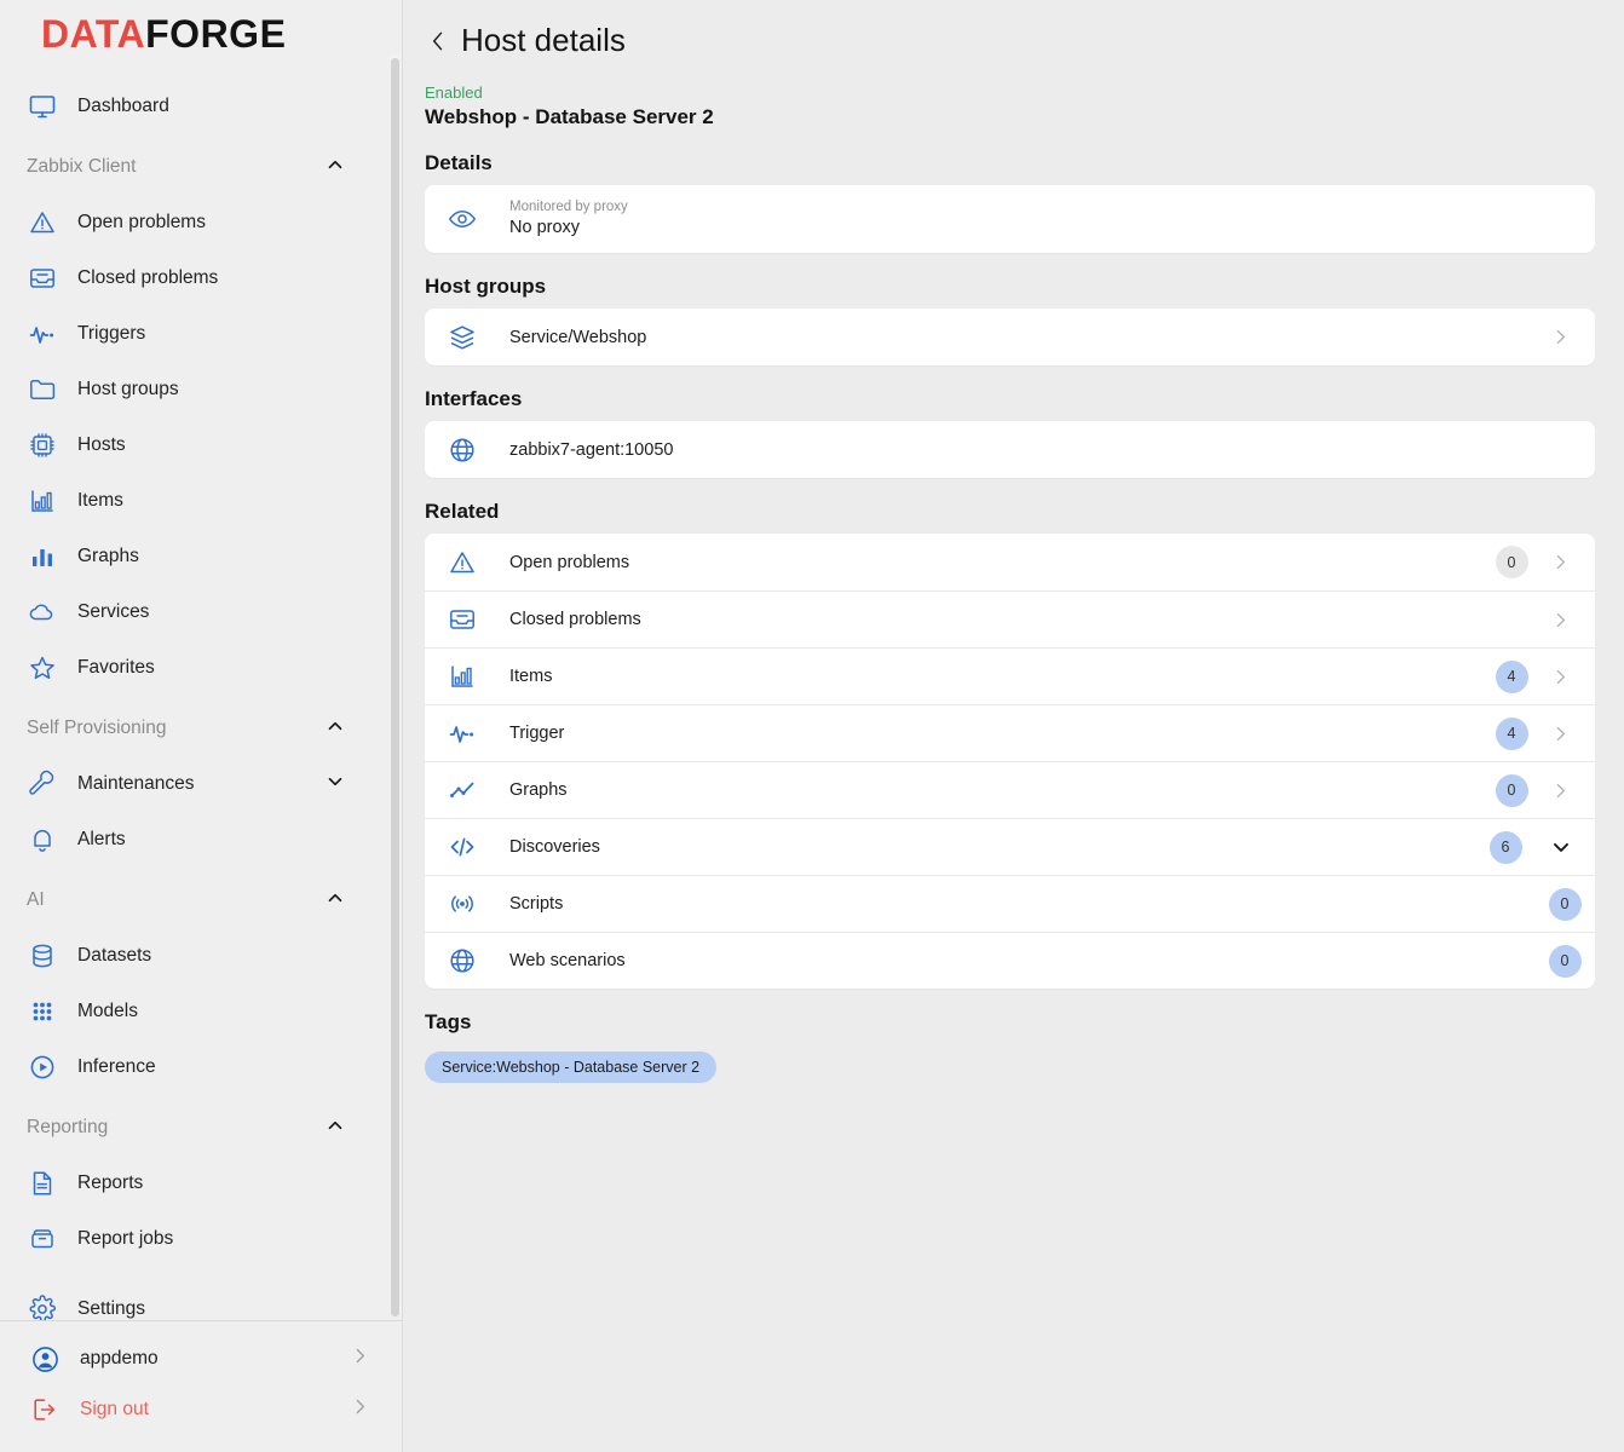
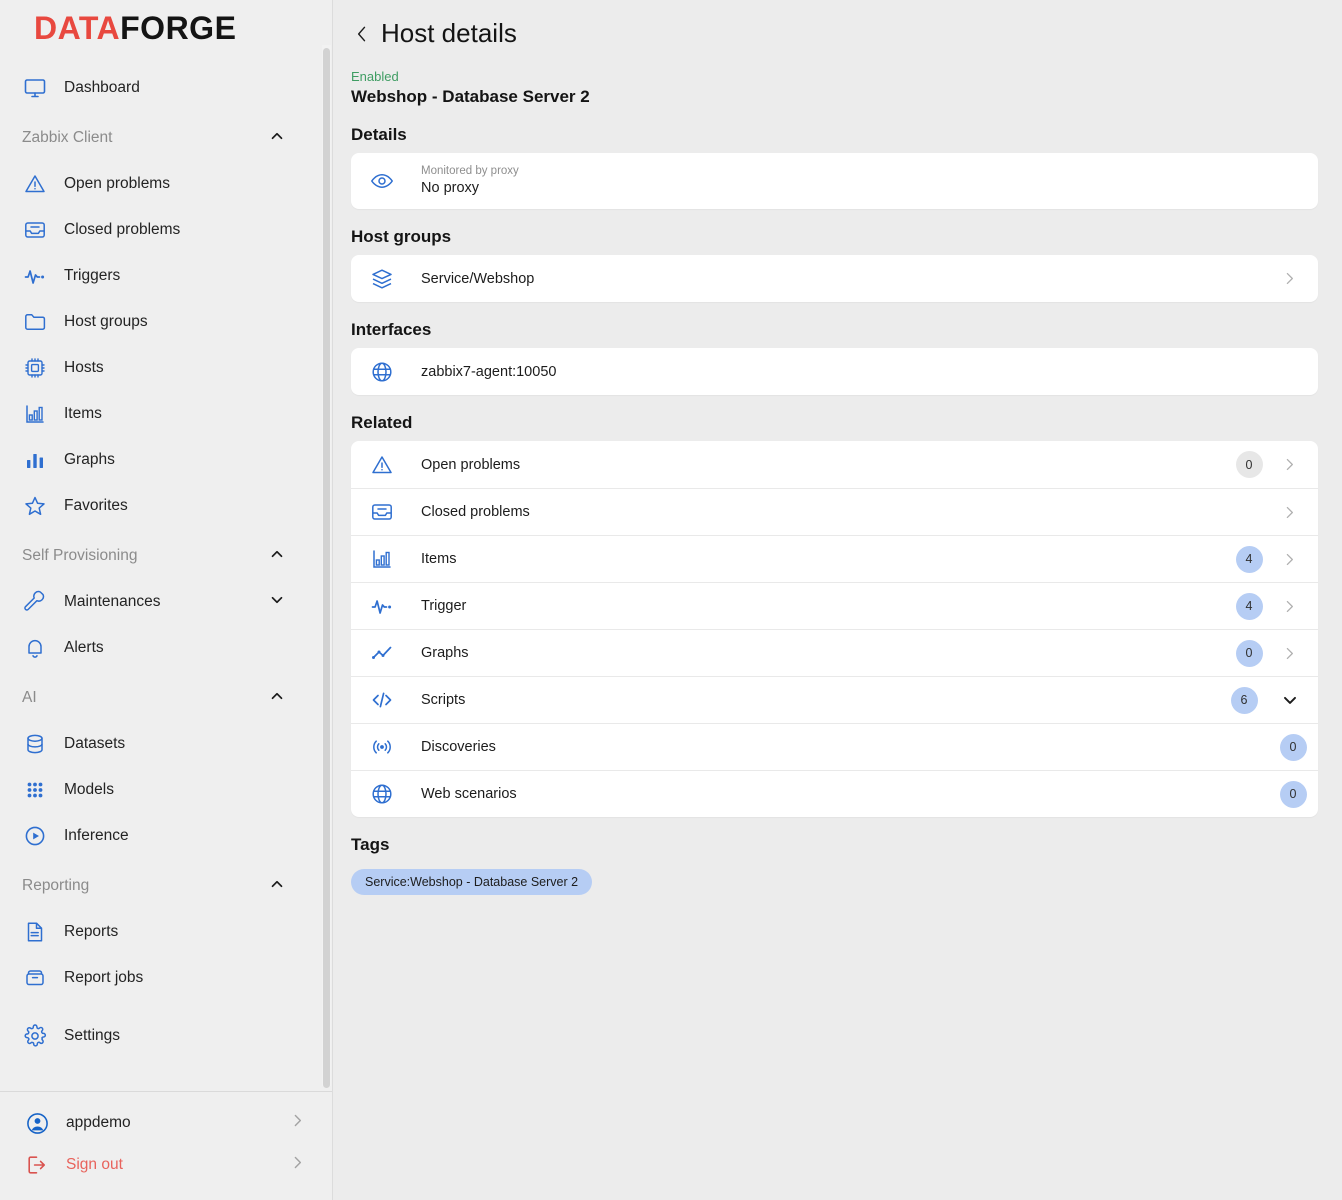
  DATAFORGE
  Dashboard
  Zabbix Client
  Open problems
  Closed problems
  Triggers
  Host groups
  Hosts
  Items
  Graphs
- Services
  Favorites
  Self Provisioning
  Maintenances
  Alerts
  AI
  Datasets
  Models
  Inference
  Reporting
  Reports
  Report jobs
  Settings
  appdemo
  Sign out
  Host details
  Enabled
  Webshop - Database Server 2
  Details
  Monitored by proxy
  No proxy
  Host groups
  Service/Webshop
  Interfaces
  zabbix7-agent:10050
  Related
  Open problems
  0
  Closed problems
  Items
  4
  Trigger
  4
  Graphs
  0
- Discoveries
+ Scripts
  6
- Scripts
+ Discoveries
  0
  Web scenarios
  0
  Tags
  Service:Webshop - Database Server 2
